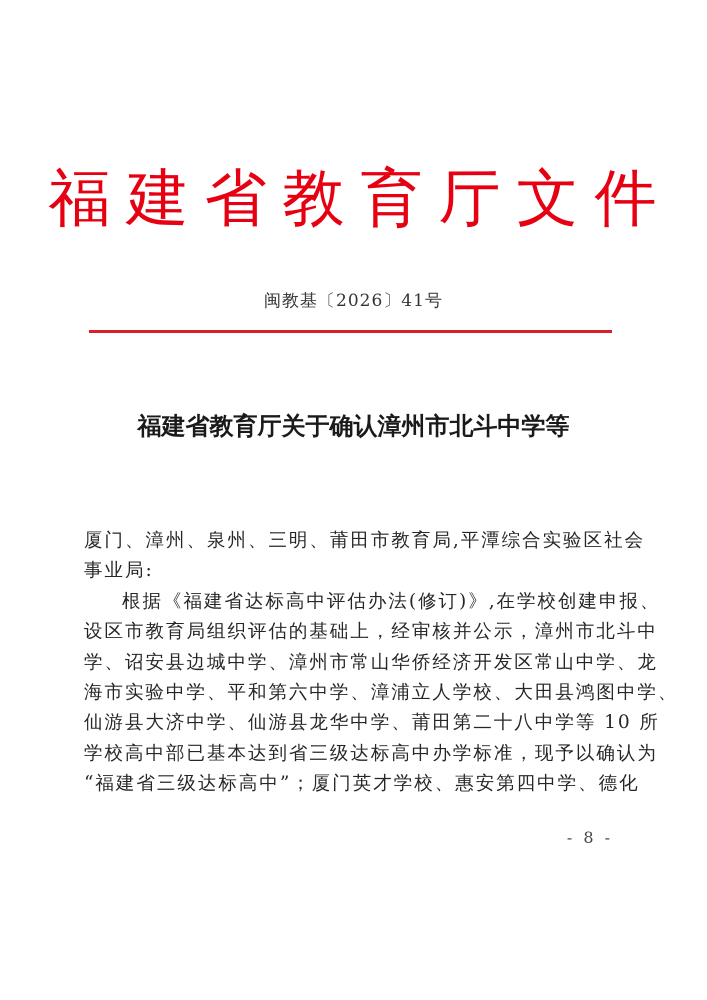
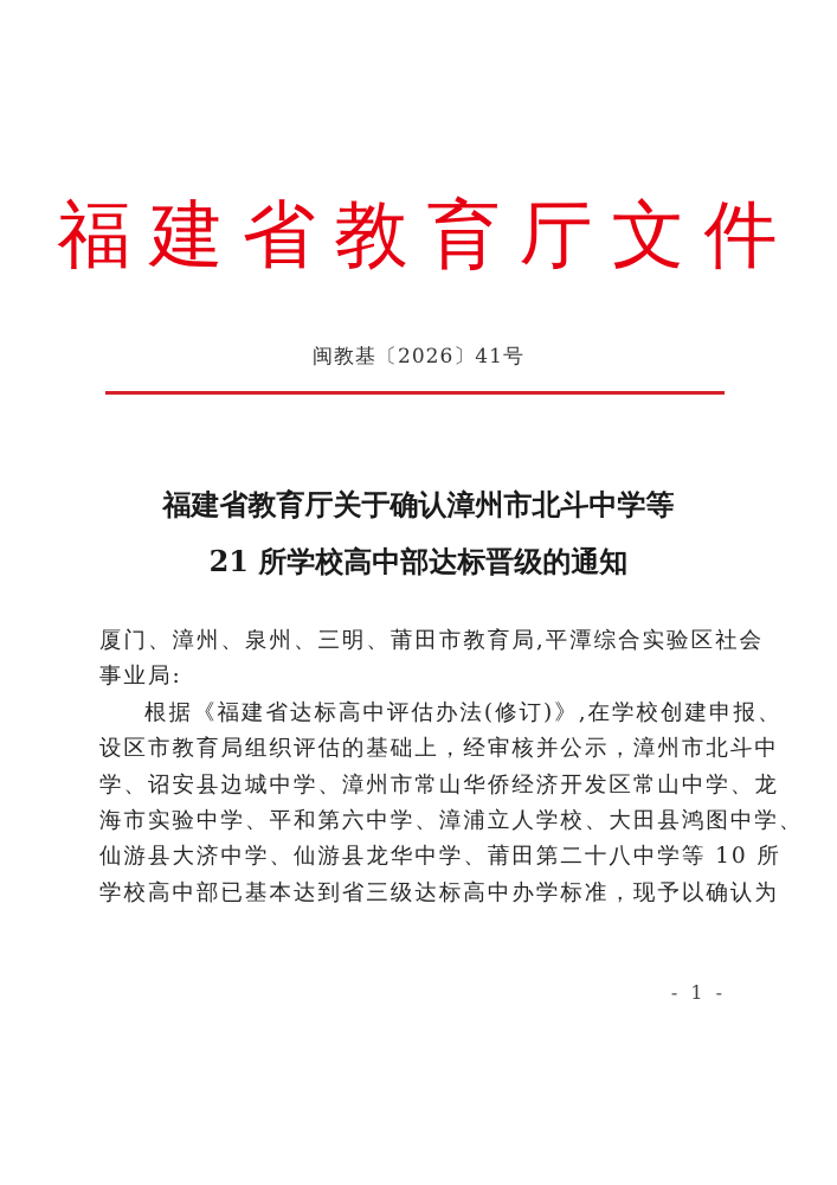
  福建省教育厅文件
  闽教基〔2026〕41号
  福建省教育厅关于确认漳州市北斗中学等
+ 21 所学校高中部达标晋级的通知
  厦门、漳州、泉州、三明、莆田市教育局,平潭综合实验区社会
  事业局:
  根据《福建省达标高中评估办法(修订)》,在学校创建申报、
  设区市教育局组织评估的基础上，经审核并公示，漳州市北斗中
  学、诏安县边城中学、漳州市常山华侨经济开发区常山中学、龙
  海市实验中学、平和第六中学、漳浦立人学校、大田县鸿图中学、
  仙游县大济中学、仙游县龙华中学、莆田第二十八中学等 10 所
  学校高中部已基本达到省三级达标高中办学标准，现予以确认为
- “福建省三级达标高中”；厦门英才学校、惠安第四中学、德化
- - 8 -
+ - 1 -
